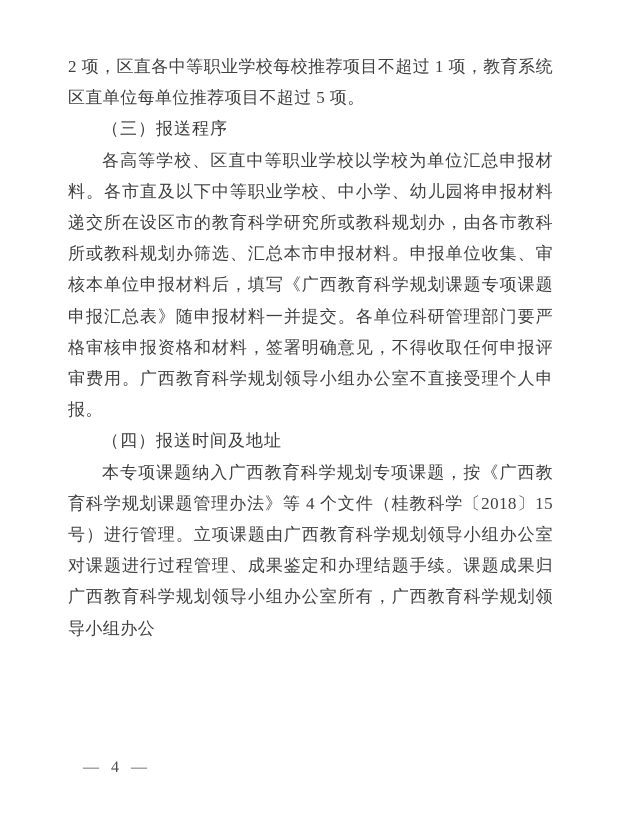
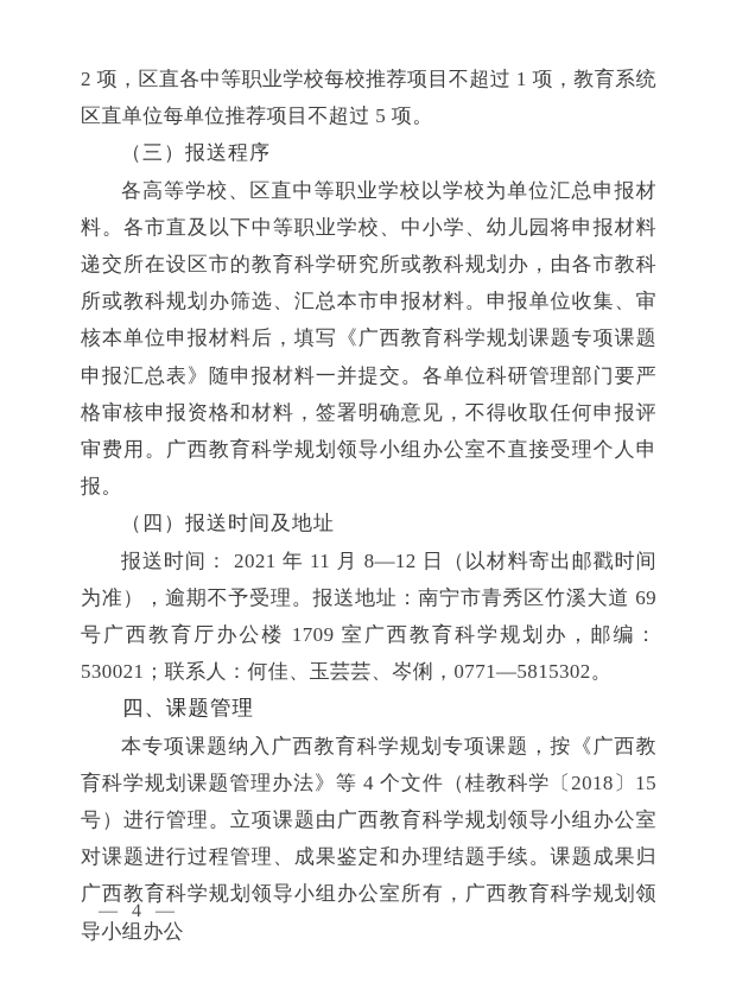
  2 项，区直各中等职业学校每校推荐项目不超过 1 项，教育系统区直单位每单位推荐项目不超过 5 项。
  （三）报送程序
  各高等学校、区直中等职业学校以学校为单位汇总申报材料。各市直及以下中等职业学校、中小学、幼儿园将申报材料递交所在设区市的教育科学研究所或教科规划办，由各市教科所或教科规划办筛选、汇总本市申报材料。申报单位收集、审核本单位申报材料后，填写《广西教育科学规划课题专项课题申报汇总表》随申报材料一并提交。各单位科研管理部门要严格审核申报资格和材料，签署明确意见，不得收取任何申报评审费用。广西教育科学规划领导小组办公室不直接受理个人申报。
  （四）报送时间及地址
+ 报送时间： 2021 年 11 月 8—12 日（以材料寄出邮戳时间为准），逾期不予受理。报送地址：南宁市青秀区竹溪大道 69 号广西教育厅办公楼 1709 室广西教育科学规划办，邮编：530021；联系人：何佳、玉芸芸、岑俐，0771—5815302。
+ 四、课题管理
  本专项课题纳入广西教育科学规划专项课题，按《广西教育科学规划课题管理办法》等 4 个文件（桂教科学〔2018〕15 号）进行管理。立项课题由广西教育科学规划领导小组办公室对课题进行过程管理、成果鉴定和办理结题手续。课题成果归广西教育科学规划领导小组办公室所有，广西教育科学规划领导小组办公
  — 4 —
